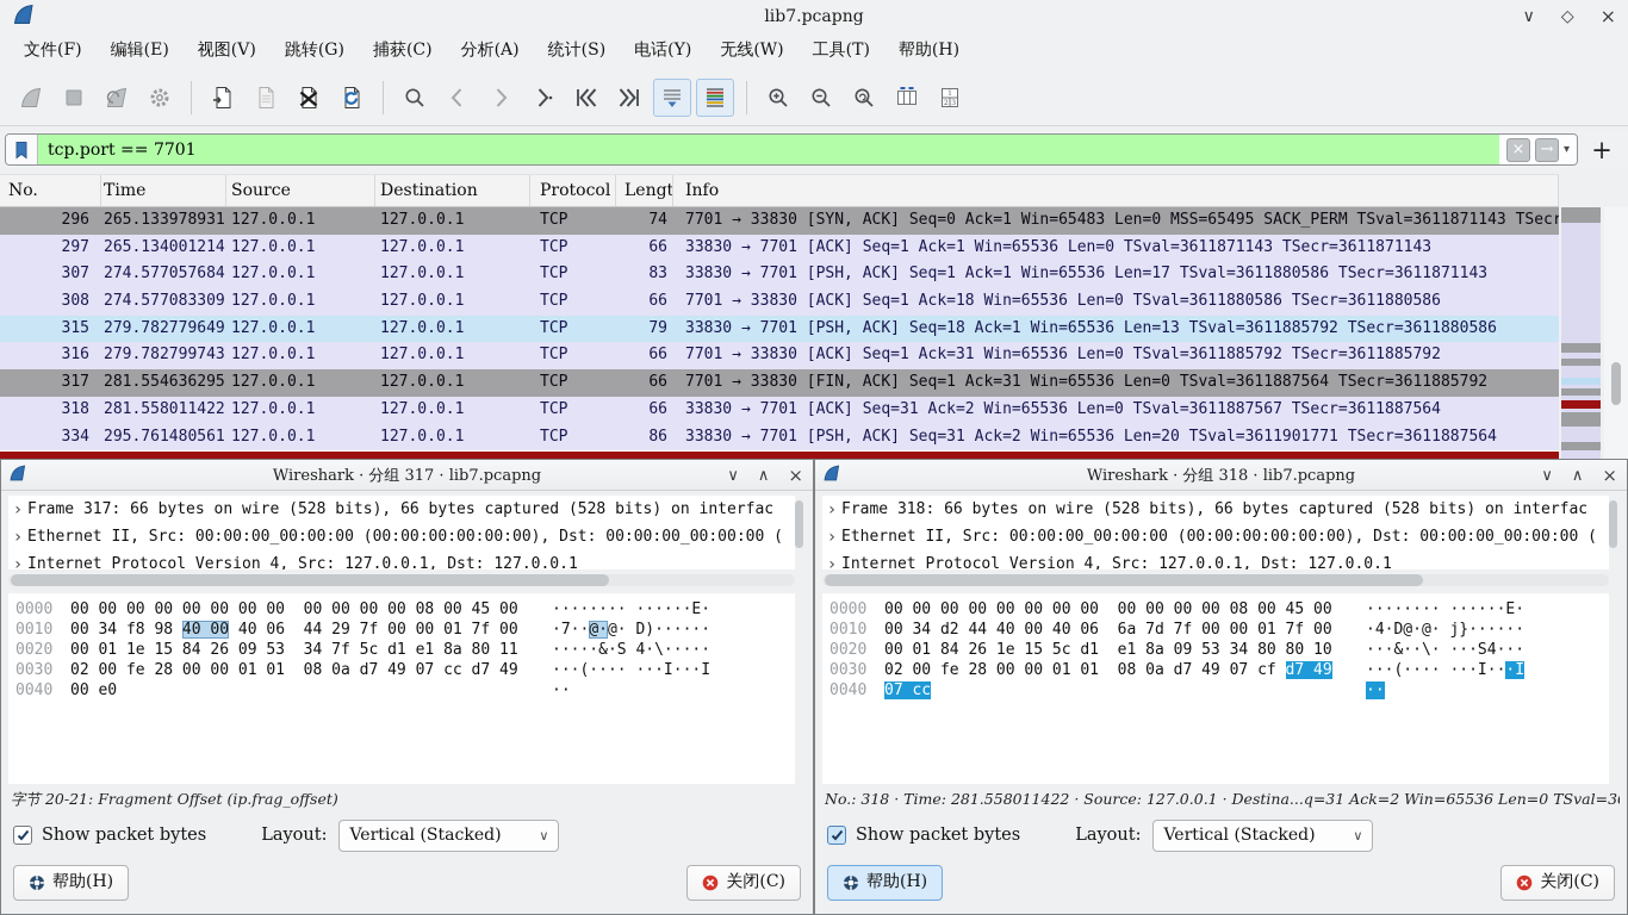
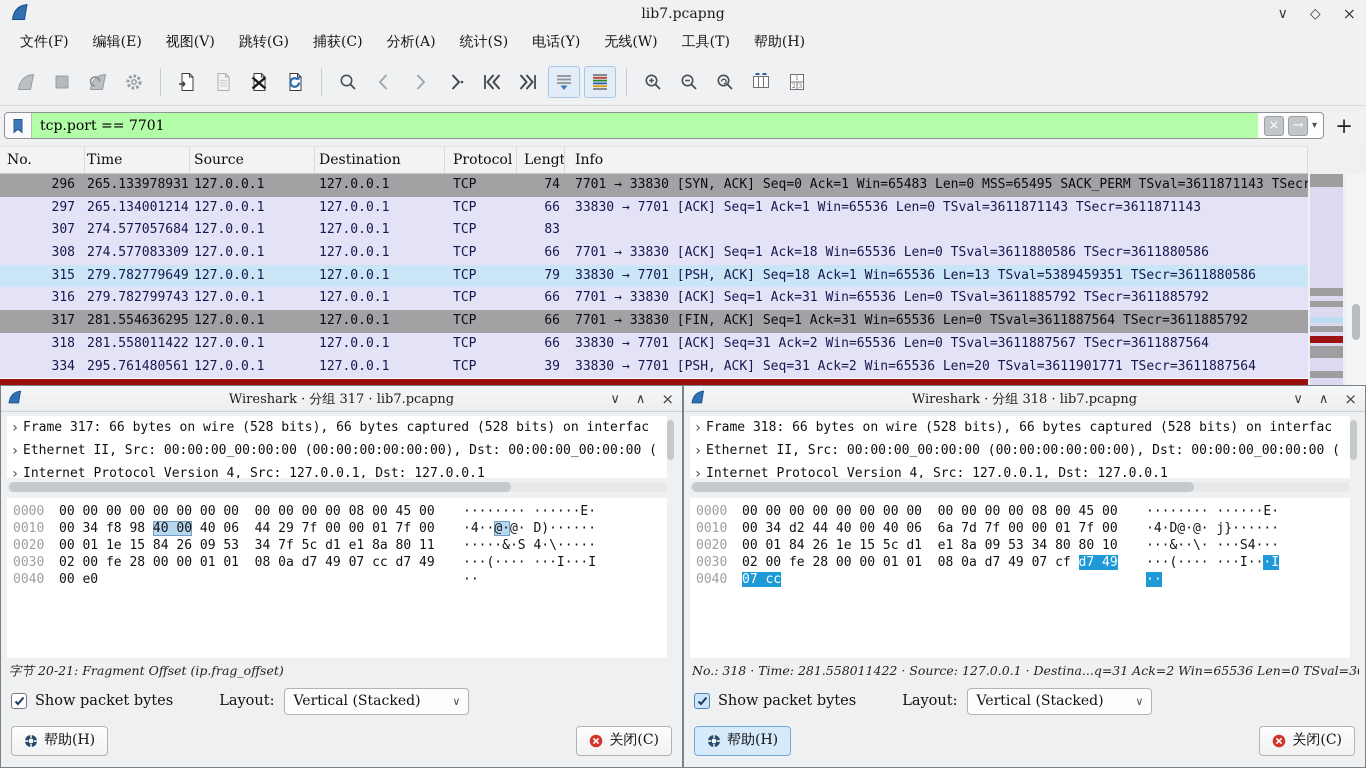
  lib7.pcapng
  ∨
  ◇
  ×
  文件(F)
  编辑(E)
  视图(V)
  跳转(G)
  捕获(C)
  分析(A)
  统计(S)
  电话(Y)
  无线(W)
  工具(T)
  帮助(H)
  tcp.port == 7701
  ×
  →
  ▾
  +
  No.
  Time
  Source
  Destination
  Protocol
  Lengt
  Info
  296
  265.133978931
  127.0.0.1
  127.0.0.1
  TCP
  74
  7701 → 33830 [SYN, ACK] Seq=0 Ack=1 Win=65483 Len=0 MSS=65495 SACK_PERM TSval=3611871143 TSecr
  297
  265.134001214
  127.0.0.1
  127.0.0.1
  TCP
  66
  33830 → 7701 [ACK] Seq=1 Ack=1 Win=65536 Len=0 TSval=3611871143 TSecr=3611871143
  307
  274.577057684
  127.0.0.1
  127.0.0.1
  TCP
  83
- 33830 → 7701 [PSH, ACK] Seq=1 Ack=1 Win=65536 Len=17 TSval=3611880586 TSecr=3611871143
  308
  274.577083309
  127.0.0.1
  127.0.0.1
  TCP
  66
  7701 → 33830 [ACK] Seq=1 Ack=18 Win=65536 Len=0 TSval=3611880586 TSecr=3611880586
  315
  279.782779649
  127.0.0.1
  127.0.0.1
  TCP
  79
- 33830 → 7701 [PSH, ACK] Seq=18 Ack=1 Win=65536 Len=13 TSval=3611885792 TSecr=3611880586
+ 33830 → 7701 [PSH, ACK] Seq=18 Ack=1 Win=65536 Len=13 TSval=5389459351 TSecr=3611880586
  316
  279.782799743
  127.0.0.1
  127.0.0.1
  TCP
  66
  7701 → 33830 [ACK] Seq=1 Ack=31 Win=65536 Len=0 TSval=3611885792 TSecr=3611885792
  317
  281.554636295
  127.0.0.1
  127.0.0.1
  TCP
  66
  7701 → 33830 [FIN, ACK] Seq=1 Ack=31 Win=65536 Len=0 TSval=3611887564 TSecr=3611885792
  318
  281.558011422
  127.0.0.1
  127.0.0.1
  TCP
  66
  33830 → 7701 [ACK] Seq=31 Ack=2 Win=65536 Len=0 TSval=3611887567 TSecr=3611887564
  334
  295.761480561
  127.0.0.1
  127.0.0.1
  TCP
- 86
+ 39
  33830 → 7701 [PSH, ACK] Seq=31 Ack=2 Win=65536 Len=20 TSval=3611901771 TSecr=3611887564
  Wireshark · 分组 317 · lib7.pcapng
  ∨
  ∧
  ×
  ›
  Frame 317: 66 bytes on wire (528 bits), 66 bytes captured (528 bits) on interfac
  ›
  Ethernet II, Src: 00:00:00_00:00:00 (00:00:00:00:00:00), Dst: 00:00:00_00:00:00 (
  ›
  Internet Protocol Version 4, Src: 127.0.0.1, Dst: 127.0.0.1
  0000
  00 00 00 00 00 00 00 00 00 00 00 00 08 00 45 00
  ········ ······E·
  0010
  00 34 f8 98 40 00 40 06 44 29 7f 00 00 01 7f 00
- ·7··@·@· D)······
+ ·4··@·@· D)······
  0020
  00 01 1e 15 84 26 09 53 34 7f 5c d1 e1 8a 80 11
  ·····&·S 4·\·····
  0030
  02 00 fe 28 00 00 01 01 08 0a d7 49 07 cc d7 49
  ···(···· ···I···I
  0040
  00 e0
  ··
  字节 20-21: Fragment Offset (ip.frag_offset)
  Show packet bytes
  Layout:
  Vertical (Stacked)
  ∨
  帮助(H)
  关闭(C)
  Wireshark · 分组 318 · lib7.pcapng
  ∨
  ∧
  ×
  ›
  Frame 318: 66 bytes on wire (528 bits), 66 bytes captured (528 bits) on interfac
  ›
  Ethernet II, Src: 00:00:00_00:00:00 (00:00:00:00:00:00), Dst: 00:00:00_00:00:00 (
  ›
  Internet Protocol Version 4, Src: 127.0.0.1, Dst: 127.0.0.1
  0000
  00 00 00 00 00 00 00 00 00 00 00 00 08 00 45 00
  ········ ······E·
  0010
  00 34 d2 44 40 00 40 06 6a 7d 7f 00 00 01 7f 00
  ·4·D@·@· j}······
  0020
  00 01 84 26 1e 15 5c d1 e1 8a 09 53 34 80 80 10
  ···&··\· ···S4···
  0030
  02 00 fe 28 00 00 01 01 08 0a d7 49 07 cf d7 49
  ···(···· ···I···I
  0040
  07 cc
  ··
  No.: 318 · Time: 281.558011422 · Source: 127.0.0.1 · Destina...q=31 Ack=2 Win=65536 Len=0 TSval=3
  Show packet bytes
  Layout:
  Vertical (Stacked)
  ∨
  帮助(H)
  关闭(C)
